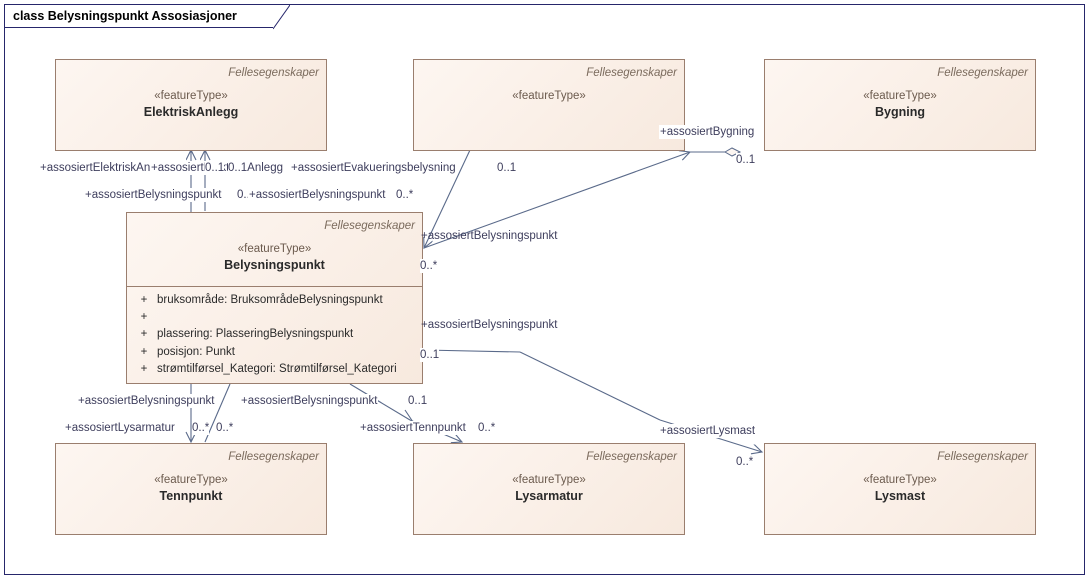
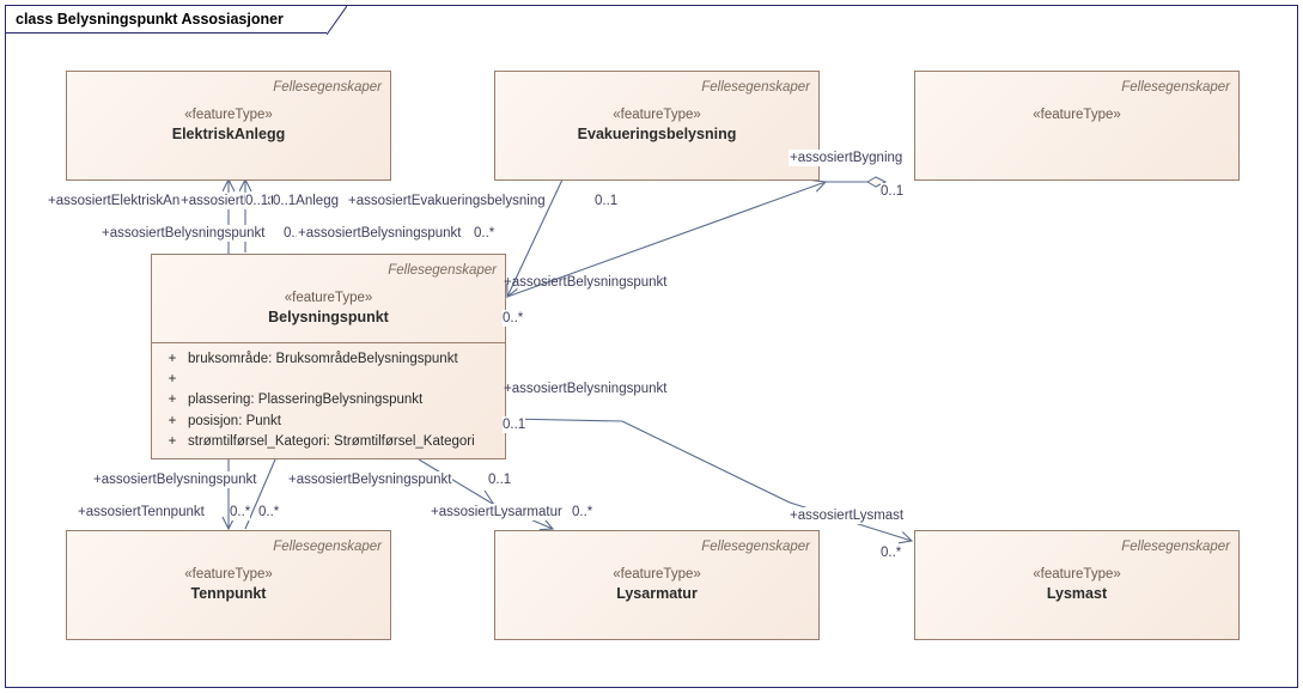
  class Belysningspunkt Assosiasjoner
  Fellesegenskaper
  «featureType»
  ElektriskAnlegg
  Fellesegenskaper
  «featureType»
+ Evakueringsbelysning
  Fellesegenskaper
  «featureType»
- Bygning
  Fellesegenskaper
  «featureType»
  Belysningspunkt
  +
  bruksområde: BruksområdeBelysningspunkt
  +
  +
  plassering: PlasseringBelysningspunkt
  +
  posisjon: Punkt
  +
  strømtilførsel_Kategori: Strømtilførsel_Kategori
  Fellesegenskaper
  «featureType»
  Tennpunkt
  Fellesegenskaper
  «featureType»
  Lysarmatur
  Fellesegenskaper
  «featureType»
  Lysmast
  +assosiertElektriskAn
  0..1
  0..1
  +assosiertBelysningspunkt
  +assosiertBelysningspunkt
  0..*
  +assosiertEvakueringsbelysning
  0..1
  +assosiertBygning
  0..1
  +assosiertBelysningspunkt
  0..*
  +assosiertBelysningspunkt
  0..1
  +assosiertBelysningspunkt
  +assosiertBelysningspunkt
  0..1
- +assosiertLysarmatur
+ +assosiertTennpunkt
  0..*
  0..*
- +assosiertTennpunkt
+ +assosiertLysarmatur
  0..*
  +assosiertLysmast
  0..*
